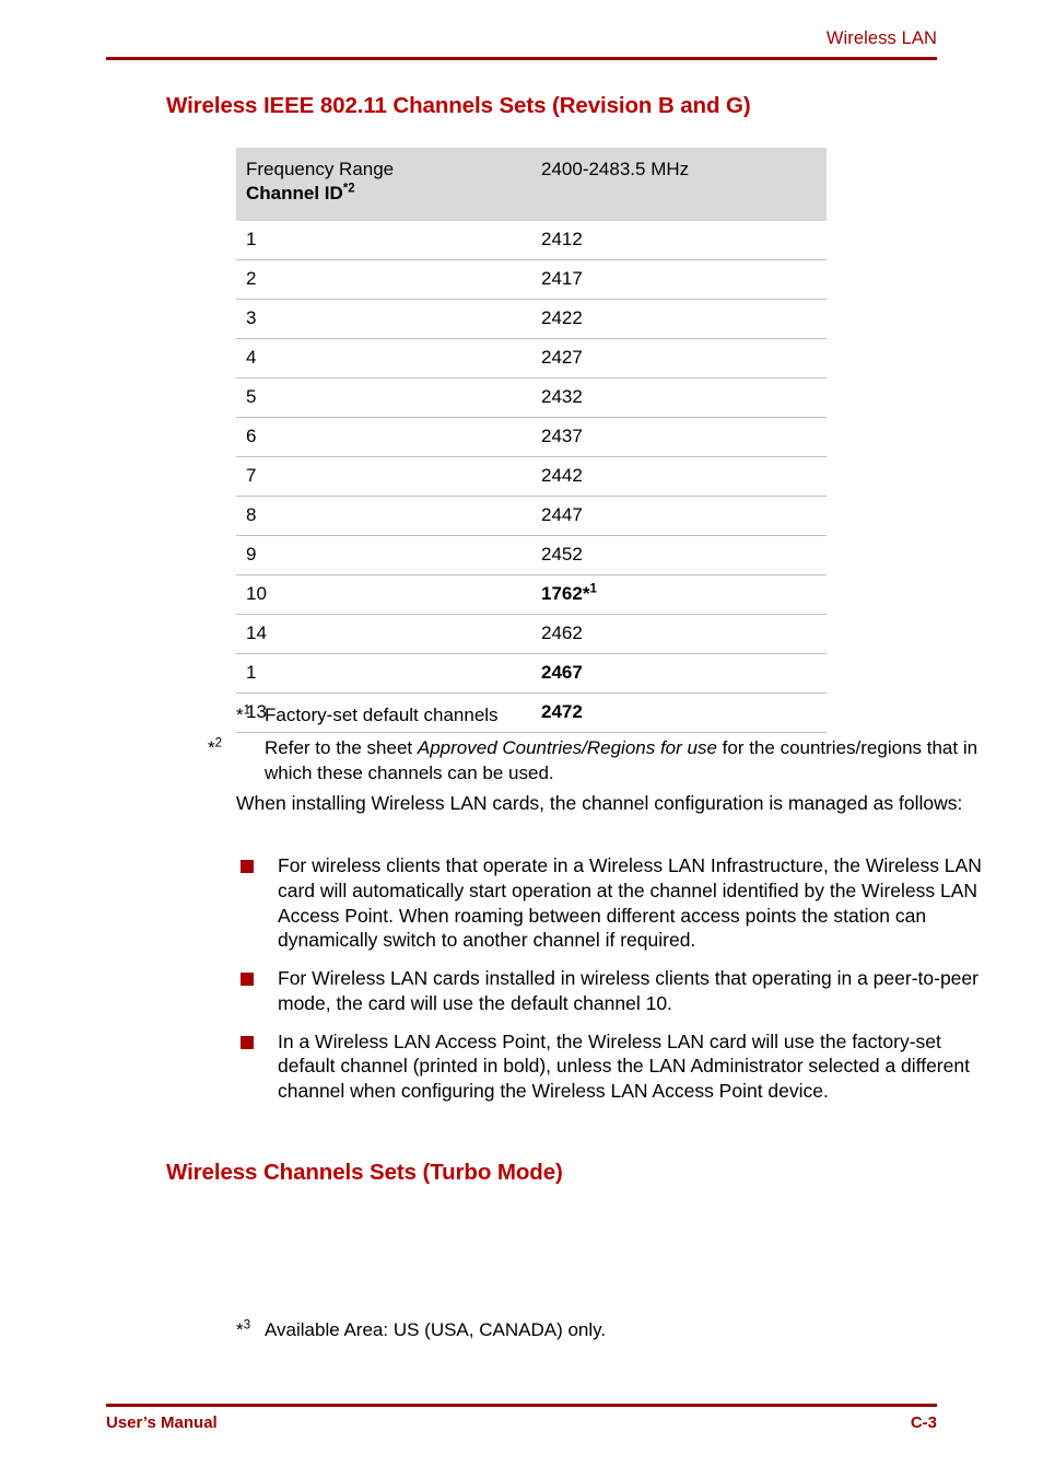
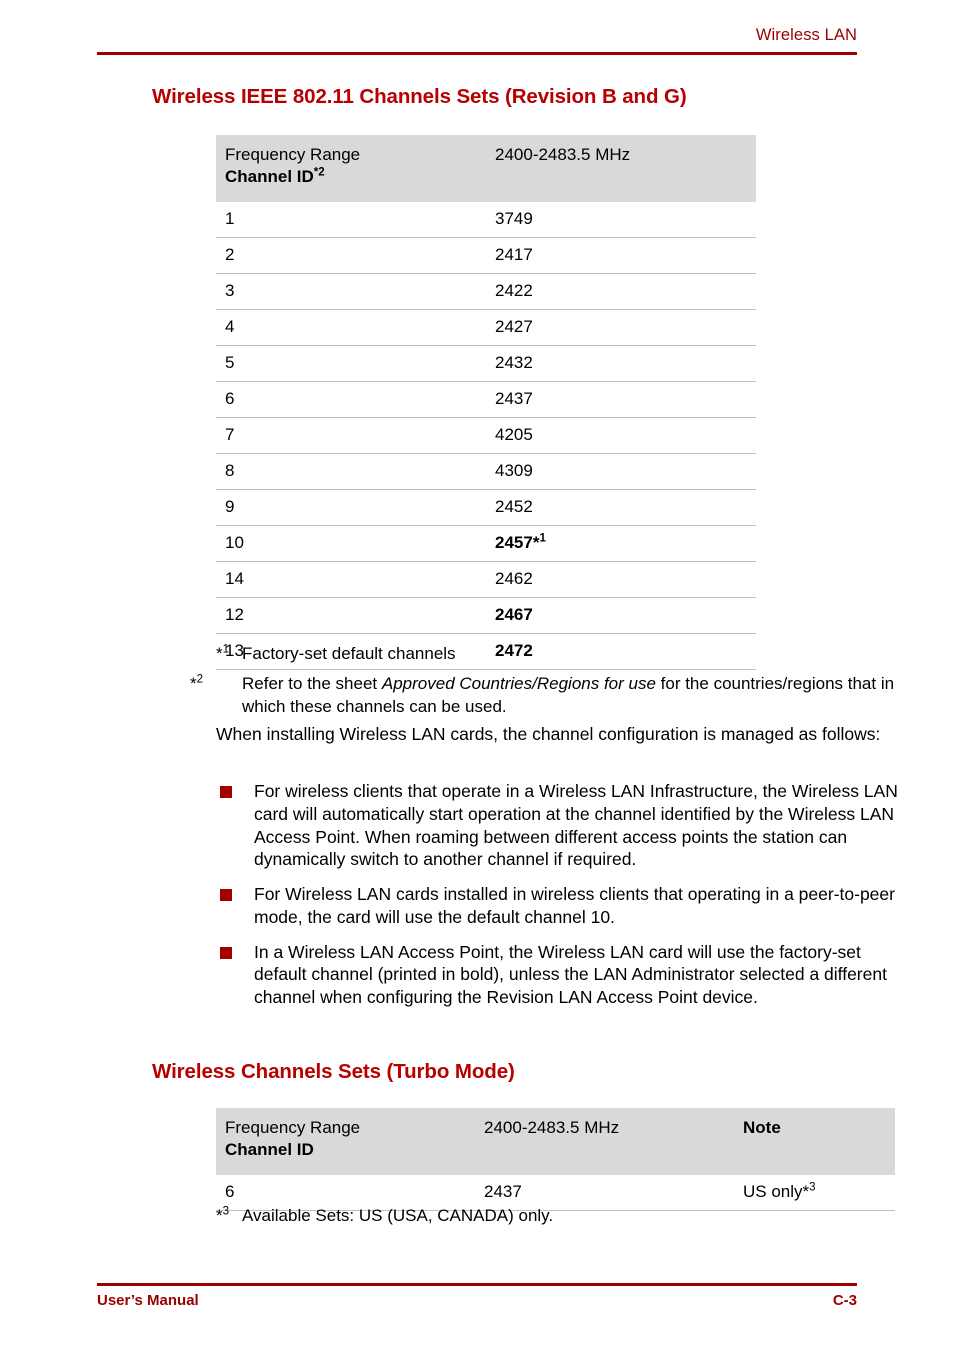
  Wireless LAN
  Wireless IEEE 802.11 Channels Sets (Revision B and G)
  Frequency Range Channel ID*2	2400-2483.5 MHz
- 1	2412
+ 1	3749
  2	2417
  3	2422
  4	2427
  5	2432
  6	2437
- 7	2442
+ 7	4205
- 8	2447
+ 8	4309
  9	2452
- 10	1762*1
+ 10	2457*1
  14	2462
- 1	2467
+ 12	2467
  13	2472
  *1 Factory-set default channels
  *2 Refer to the sheet Approved Countries/Regions for use for the countries/regions that in which these channels can be used.
  When installing Wireless LAN cards, the channel configuration is managed as follows:
  For wireless clients that operate in a Wireless LAN Infrastructure, the Wireless LAN card will automatically start operation at the channel identified by the Wireless LAN Access Point. When roaming between different access points the station can dynamically switch to another channel if required.
  For Wireless LAN cards installed in wireless clients that operating in a peer-to-peer mode, the card will use the default channel 10.
- In a Wireless LAN Access Point, the Wireless LAN card will use the factory-set default channel (printed in bold), unless the LAN Administrator selected a different channel when configuring the Wireless LAN Access Point device.
+ In a Wireless LAN Access Point, the Wireless LAN card will use the factory-set default channel (printed in bold), unless the LAN Administrator selected a different channel when configuring the Revision LAN Access Point device.
  Wireless Channels Sets (Turbo Mode)
+ Frequency Range Channel ID	2400-2483.5 MHz	Note
+ 6	2437	US only*3
- *3 Available Area: US (USA, CANADA) only.
+ *3 Available Sets: US (USA, CANADA) only.
  User’s Manual
  C-3
